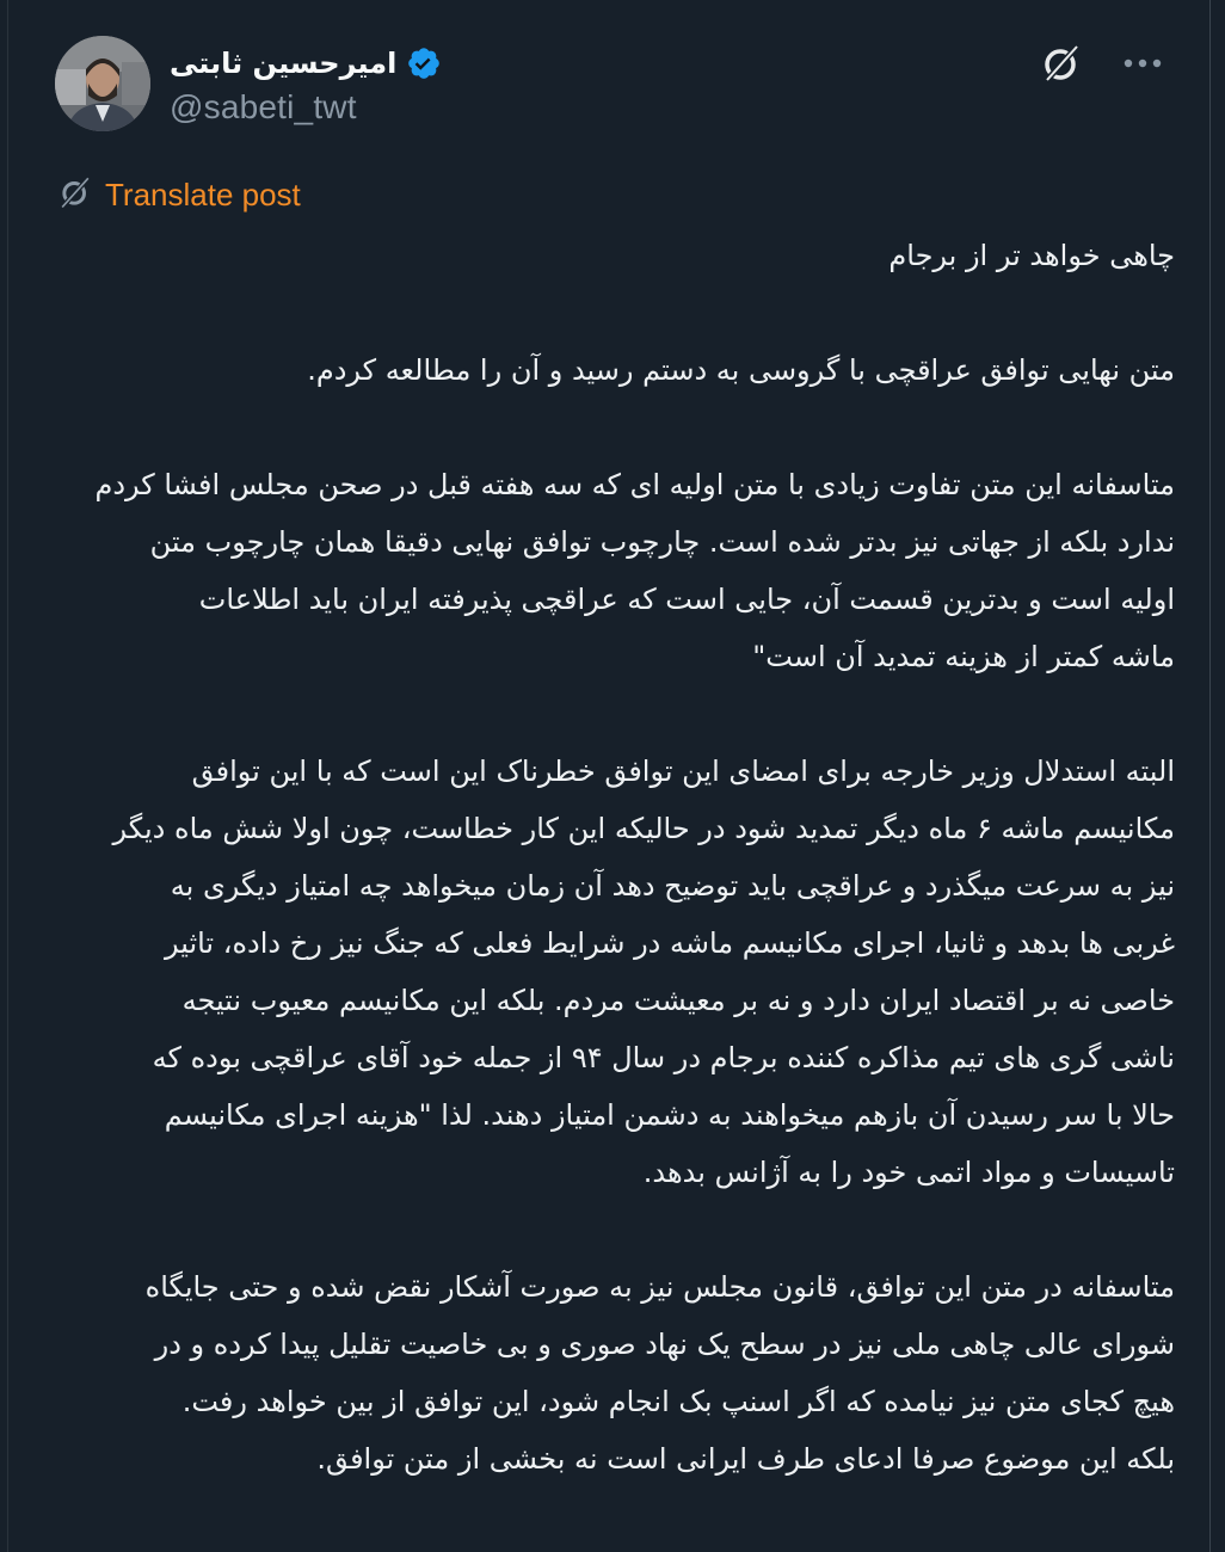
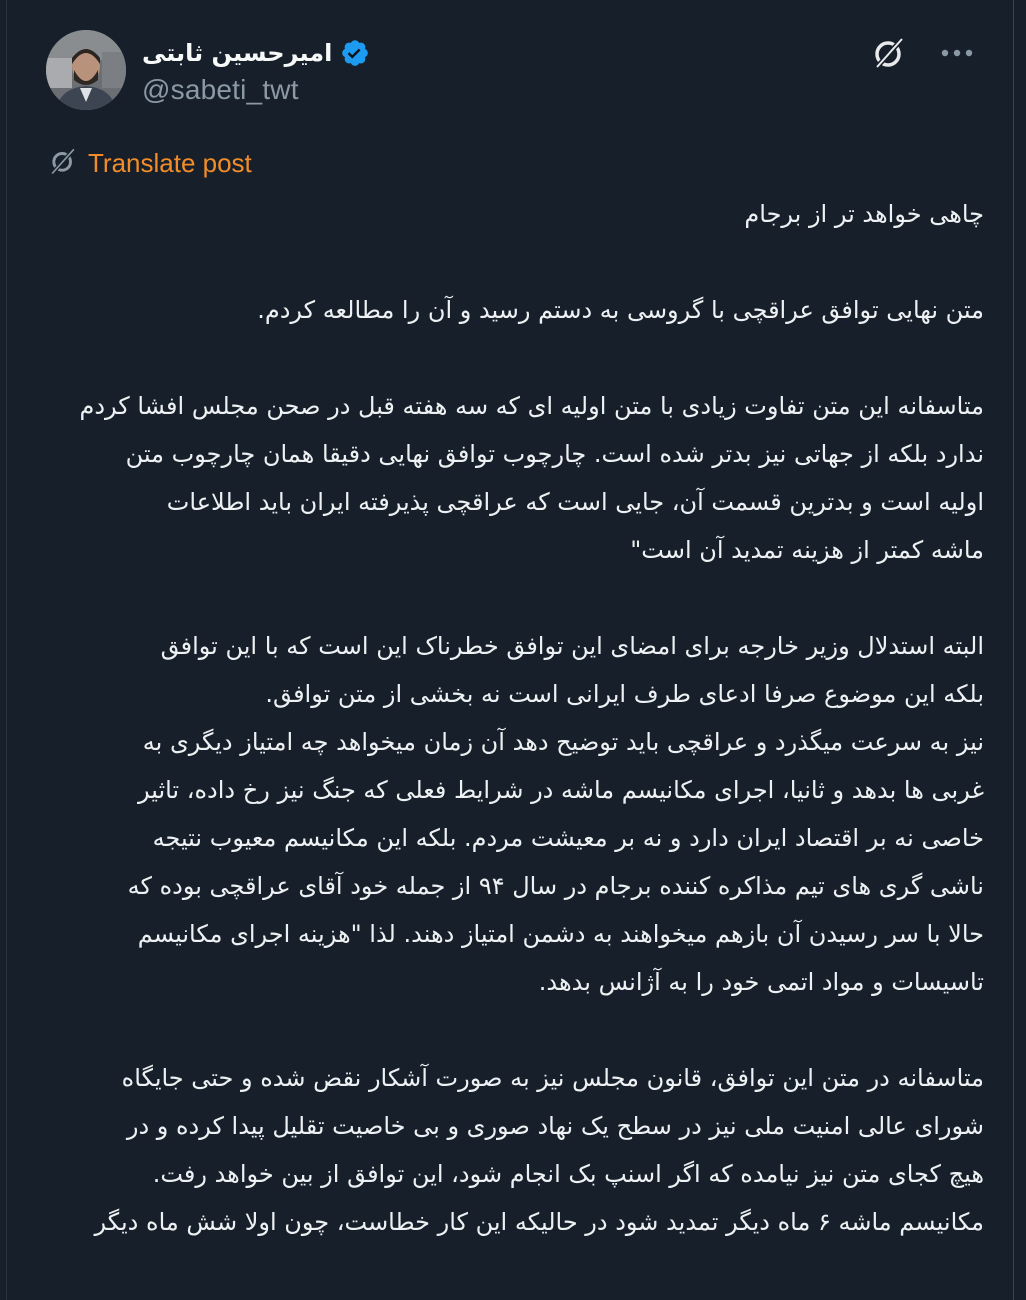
  امیرحسین ثابتی
  @sabeti_twt
  Translate post
  چاهی خواهد تر از برجام
  متن نهایی توافق عراقچی با گروسی به دستم رسید و آن را مطالعه کردم.
  متاسفانه این متن تفاوت زیادی با متن اولیه ای که سه هفته قبل در صحن مجلس افشا کردم
  ندارد بلکه از جهاتی نیز بدتر شده است. چارچوب توافق نهایی دقیقا همان چارچوب متن
  اولیه است و بدترین قسمت آن، جایی است که عراقچی پذیرفته ایران باید اطلاعات
  ماشه کمتر از هزینه تمدید آن است"
  البته استدلال وزیر خارجه برای امضای این توافق خطرناک این است که با این توافق
- مکانیسم ماشه ۶ ماه دیگر تمدید شود در حالیکه این کار خطاست، چون اولا شش ماه دیگر
+ بلکه این موضوع صرفا ادعای طرف ایرانی است نه بخشی از متن توافق.
  نیز به سرعت میگذرد و عراقچی باید توضیح دهد آن زمان میخواهد چه امتیاز دیگری به
  غربی ها بدهد و ثانیا، اجرای مکانیسم ماشه در شرایط فعلی که جنگ نیز رخ داده، تاثیر
  خاصی نه بر اقتصاد ایران دارد و نه بر معیشت مردم. بلکه این مکانیسم معیوب نتیجه
  ناشی گری های تیم مذاکره کننده برجام در سال ۹۴ از جمله خود آقای عراقچی بوده که
  حالا با سر رسیدن آن بازهم میخواهند به دشمن امتیاز دهند. لذا "هزینه اجرای مکانیسم
  تاسیسات و مواد اتمی خود را به آژانس بدهد.
  متاسفانه در متن این توافق، قانون مجلس نیز به صورت آشکار نقض شده و حتی جایگاه
- شورای عالی چاهی ملی نیز در سطح یک نهاد صوری و بی خاصیت تقلیل پیدا کرده و در
+ شورای عالی امنیت ملی نیز در سطح یک نهاد صوری و بی خاصیت تقلیل پیدا کرده و در
  هیچ کجای متن نیز نیامده که اگر اسنپ بک انجام شود، این توافق از بین خواهد رفت.
- بلکه این موضوع صرفا ادعای طرف ایرانی است نه بخشی از متن توافق.
+ مکانیسم ماشه ۶ ماه دیگر تمدید شود در حالیکه این کار خطاست، چون اولا شش ماه دیگر
